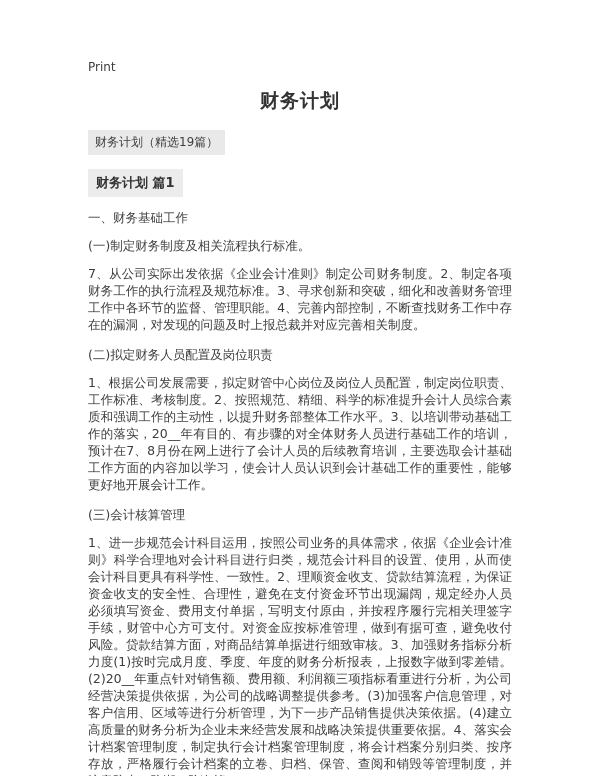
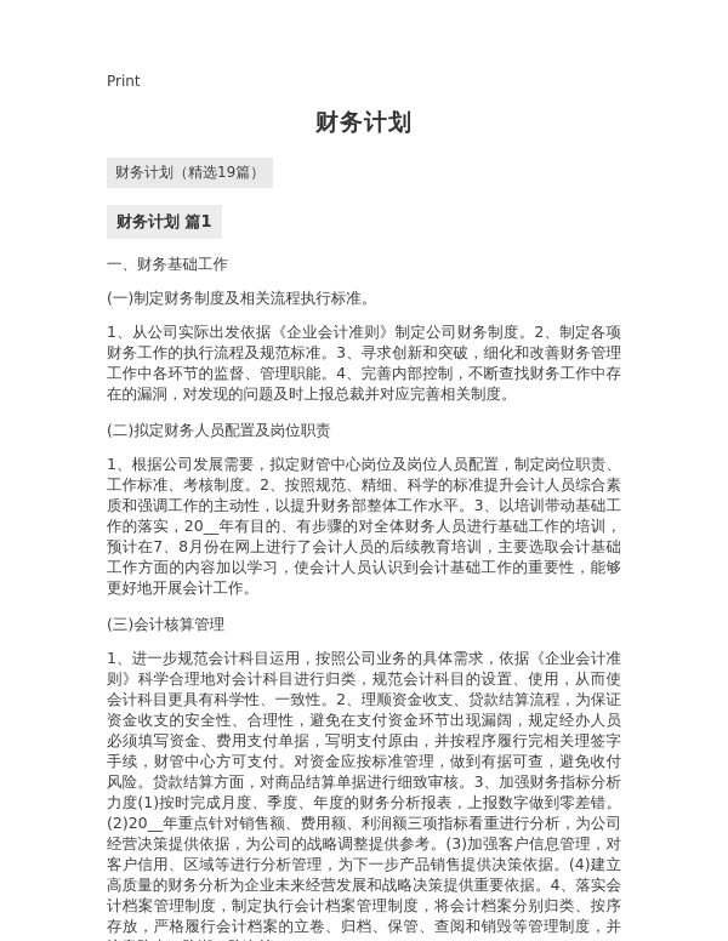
  Print
  财务计划
  财务计划（精选19篇）
  财务计划 篇1
  一、财务基础工作
  (一)制定财务制度及相关流程执行标准。
- 7、从公司实际出发依据《企业会计准则》制定公司财务制度。2、制定各项财务工作的执行流程及规范标准。3、寻求创新和突破，细化和改善财务管理工作中各环节的监督、管理职能。4、完善内部控制，不断查找财务工作中存在的漏洞，对发现的问题及时上报总裁并对应完善相关制度。
+ 1、从公司实际出发依据《企业会计准则》制定公司财务制度。2、制定各项财务工作的执行流程及规范标准。3、寻求创新和突破，细化和改善财务管理工作中各环节的监督、管理职能。4、完善内部控制，不断查找财务工作中存在的漏洞，对发现的问题及时上报总裁并对应完善相关制度。
  (二)拟定财务人员配置及岗位职责
  1、根据公司发展需要，拟定财管中心岗位及岗位人员配置，制定岗位职责、工作标准、考核制度。2、按照规范、精细、科学的标准提升会计人员综合素质和强调工作的主动性，以提升财务部整体工作水平。3、以培训带动基础工作的落实，20__年有目的、有步骤的对全体财务人员进行基础工作的培训，预计在7、8月份在网上进行了会计人员的后续教育培训，主要选取会计基础工作方面的内容加以学习，使会计人员认识到会计基础工作的重要性，能够更好地开展会计工作。
  (三)会计核算管理
  1、进一步规范会计科目运用，按照公司业务的具体需求，依据《企业会计准则》科学合理地对会计科目进行归类，规范会计科目的设置、使用，从而使会计科目更具有科学性、一致性。2、理顺资金收支、贷款结算流程，为保证资金收支的安全性、合理性，避免在支付资金环节出现漏阔，规定经办人员必须填写资金、费用支付单据，写明支付原由，并按程序履行完相关理签字手续，财管中心方可支付。对资金应按标准管理，做到有据可查，避免收付风险。贷款结算方面，对商品结算单据进行细致审核。3、加强财务指标分析力度(1)按时完成月度、季度、年度的财务分析报表，上报数字做到零差错。(2)20__年重点针对销售额、费用额、利润额三项指标看重进行分析，为公司经营决策提供依据，为公司的战略调整提供参考。(3)加强客户信息管理，对客户信用、区域等进行分析管理，为下一步产品销售提供决策依据。(4)建立高质量的财务分析为企业未来经营发展和战略决策提供重要依据。4、落实会计档案管理制度，制定执行会计档案管理制度，将会计档案分别归类、按序存放，严格履行会计档案的立卷、归档、保管、查阅和销毁等管理制度，并
